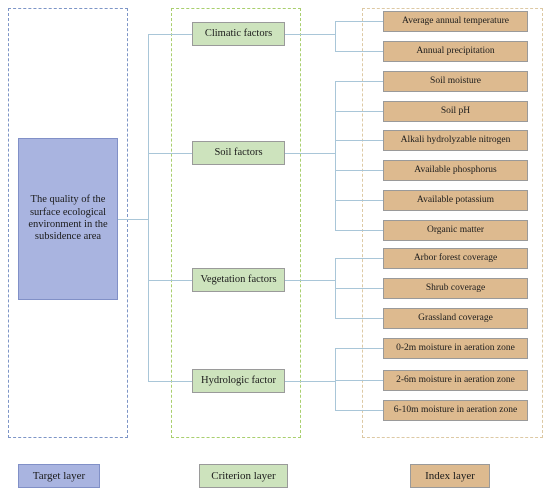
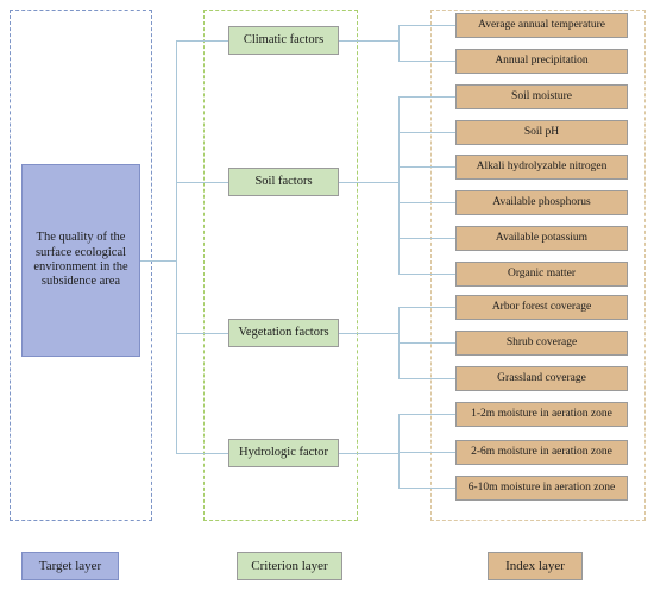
  The quality of the surface ecological environment in the subsidence area
  Climatic factors
  Soil factors
  Vegetation factors
  Hydrologic factor
  Average annual temperature
  Annual precipitation
  Soil moisture
  Soil pH
  Alkali hydrolyzable nitrogen
  Available phosphorus
  Available potassium
  Organic matter
  Arbor forest coverage
  Shrub coverage
  Grassland coverage
- 0-2m moisture in aeration zone
+ 1-2m moisture in aeration zone
  2-6m moisture in aeration zone
  6-10m moisture in aeration zone
  Target layer
  Criterion layer
  Index layer
